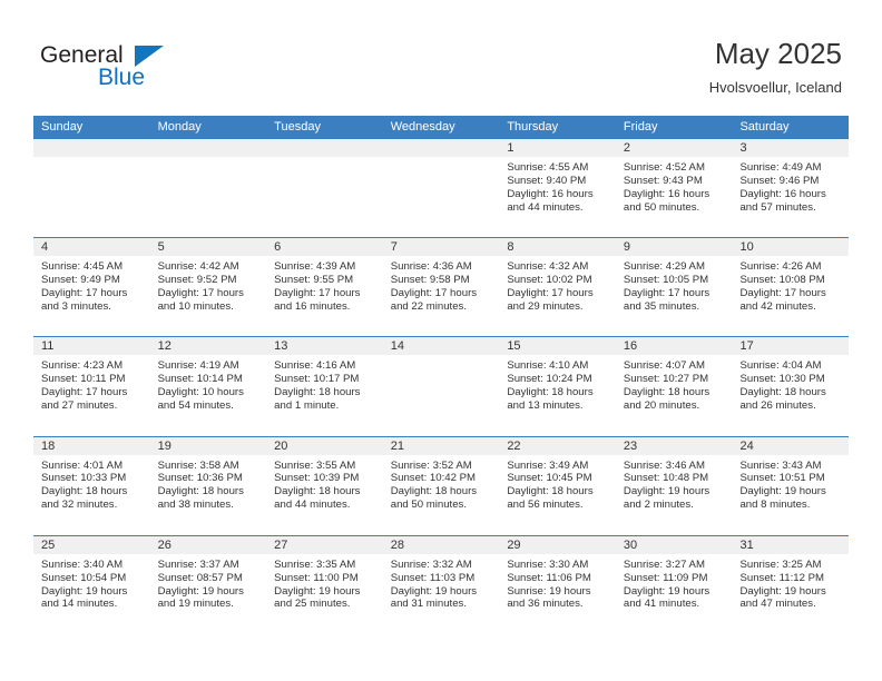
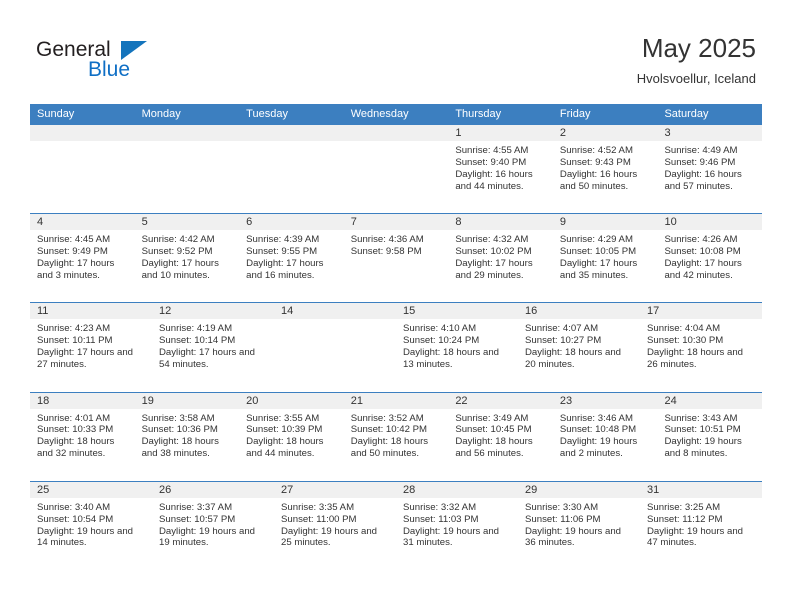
  General
  Blue
  May 2025
  Hvolsvoellur, Iceland
  Sunday
  Monday
  Tuesday
  Wednesday
  Thursday
  Friday
  Saturday
  1
  Sunrise: 4:55 AM
  Sunset: 9:40 PM
  Daylight: 16 hours and 44 minutes.
  2
  Sunrise: 4:52 AM
  Sunset: 9:43 PM
  Daylight: 16 hours and 50 minutes.
  3
  Sunrise: 4:49 AM
  Sunset: 9:46 PM
  Daylight: 16 hours and 57 minutes.
  4
  Sunrise: 4:45 AM
  Sunset: 9:49 PM
  Daylight: 17 hours and 3 minutes.
  5
  Sunrise: 4:42 AM
  Sunset: 9:52 PM
  Daylight: 17 hours and 10 minutes.
  6
  Sunrise: 4:39 AM
  Sunset: 9:55 PM
  Daylight: 17 hours and 16 minutes.
  7
  Sunrise: 4:36 AM
  Sunset: 9:58 PM
- Daylight: 17 hours and 22 minutes.
  8
  Sunrise: 4:32 AM
  Sunset: 10:02 PM
  Daylight: 17 hours and 29 minutes.
  9
  Sunrise: 4:29 AM
  Sunset: 10:05 PM
  Daylight: 17 hours and 35 minutes.
  10
  Sunrise: 4:26 AM
  Sunset: 10:08 PM
  Daylight: 17 hours and 42 minutes.
  11
  Sunrise: 4:23 AM
  Sunset: 10:11 PM
  Daylight: 17 hours and 27 minutes.
  12
  Sunrise: 4:19 AM
  Sunset: 10:14 PM
- Daylight: 10 hours and 54 minutes.
+ Daylight: 17 hours and 54 minutes.
- 13
- Sunrise: 4:16 AM
- Sunset: 10:17 PM
- Daylight: 18 hours and 1 minute.
  14
  15
  Sunrise: 4:10 AM
  Sunset: 10:24 PM
  Daylight: 18 hours and 13 minutes.
  16
  Sunrise: 4:07 AM
  Sunset: 10:27 PM
  Daylight: 18 hours and 20 minutes.
  17
  Sunrise: 4:04 AM
  Sunset: 10:30 PM
  Daylight: 18 hours and 26 minutes.
  18
  Sunrise: 4:01 AM
  Sunset: 10:33 PM
  Daylight: 18 hours and 32 minutes.
  19
  Sunrise: 3:58 AM
  Sunset: 10:36 PM
  Daylight: 18 hours and 38 minutes.
  20
  Sunrise: 3:55 AM
  Sunset: 10:39 PM
  Daylight: 18 hours and 44 minutes.
  21
  Sunrise: 3:52 AM
  Sunset: 10:42 PM
  Daylight: 18 hours and 50 minutes.
  22
  Sunrise: 3:49 AM
  Sunset: 10:45 PM
  Daylight: 18 hours and 56 minutes.
  23
  Sunrise: 3:46 AM
  Sunset: 10:48 PM
  Daylight: 19 hours and 2 minutes.
  24
  Sunrise: 3:43 AM
  Sunset: 10:51 PM
  Daylight: 19 hours and 8 minutes.
  25
  Sunrise: 3:40 AM
  Sunset: 10:54 PM
  Daylight: 19 hours and 14 minutes.
  26
  Sunrise: 3:37 AM
- Sunset: 08:57 PM
+ Sunset: 10:57 PM
  Daylight: 19 hours and 19 minutes.
  27
  Sunrise: 3:35 AM
  Sunset: 11:00 PM
  Daylight: 19 hours and 25 minutes.
  28
  Sunrise: 3:32 AM
  Sunset: 11:03 PM
  Daylight: 19 hours and 31 minutes.
  29
  Sunrise: 3:30 AM
  Sunset: 11:06 PM
- Sunrise: 19 hours and 36 minutes.
+ Daylight: 19 hours and 36 minutes.
- 30
- Sunrise: 3:27 AM
- Sunset: 11:09 PM
- Daylight: 19 hours and 41 minutes.
  31
  Sunrise: 3:25 AM
  Sunset: 11:12 PM
  Daylight: 19 hours and 47 minutes.
